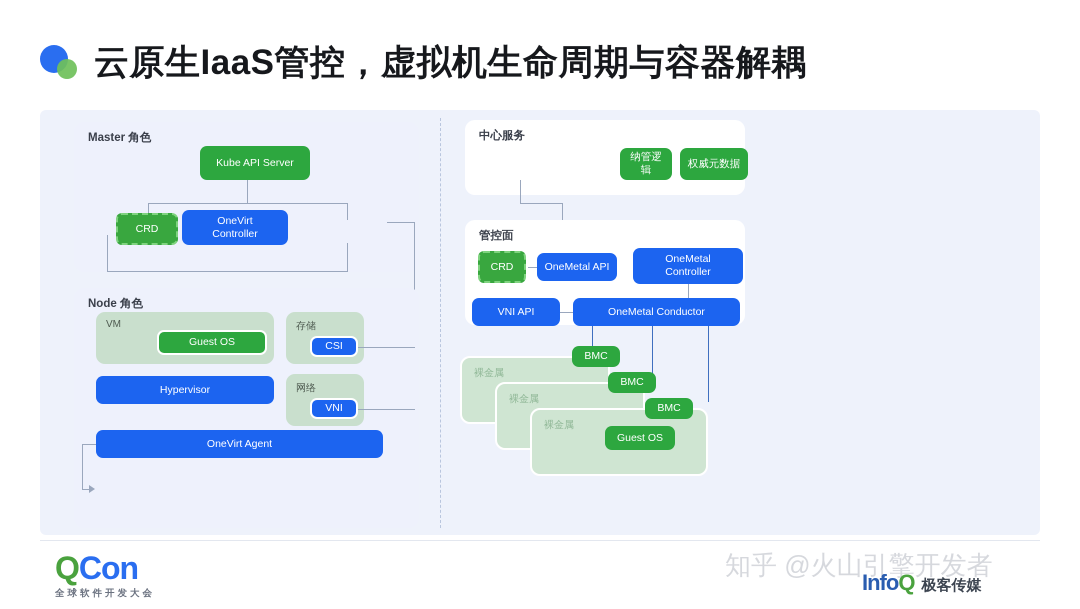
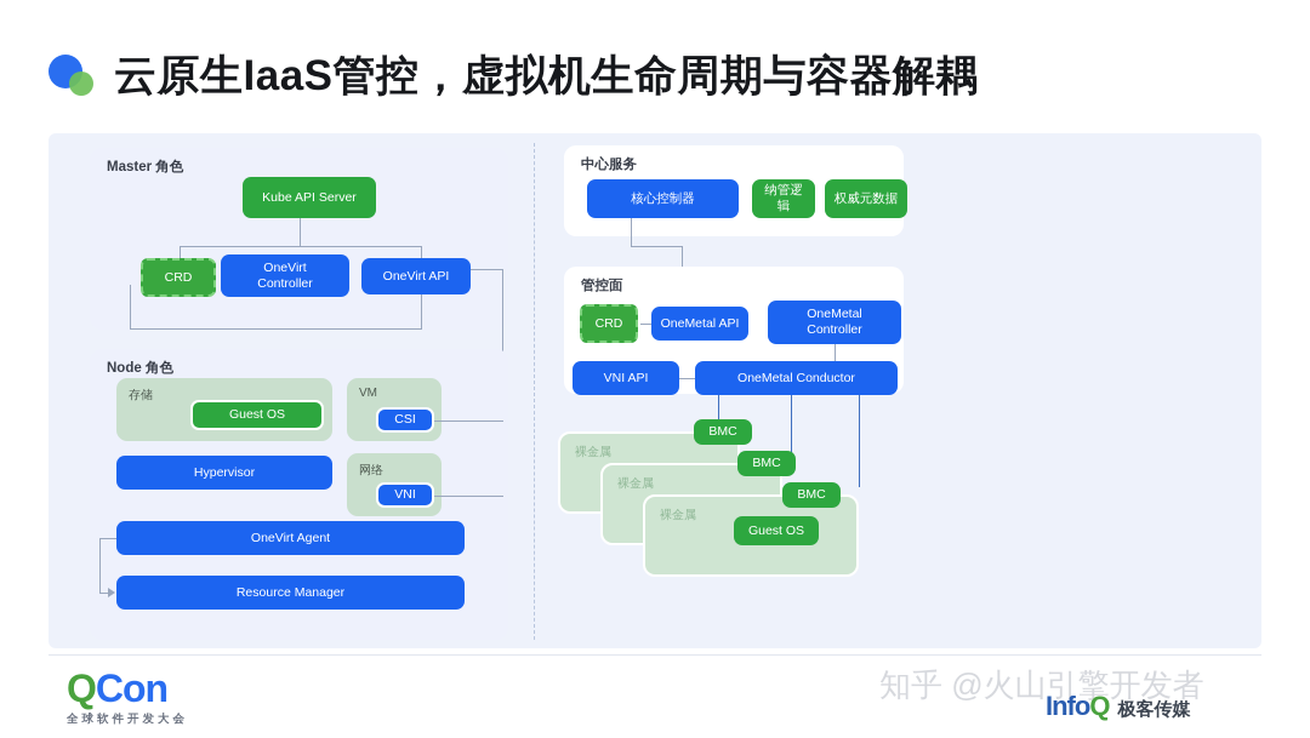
  云原生IaaS管控，虚拟机生命周期与容器解耦
  Master 角色
  Kube API Server
  CRD
  OneVirt
  Controller
+ OneVirt API
  Node 角色
- VM
+ 存储
  Guest OS
- 存储
+ VM
  CSI
  网络
  VNI
  Hypervisor
  OneVirt Agent
+ Resource Manager
  中心服务
+ 核心控制器
  纳管逻
  辑
  权威元数据
  管控面
  CRD
  OneMetal API
  OneMetal
  Controller
  VNI API
  OneMetal Conductor
  裸金属
  裸金属
  裸金属
  BMC
  BMC
  BMC
  Guest OS
  QCon
  全球软件开发大会
  知乎 @火山引擎开发者
  Info
  Q
  极客传媒
